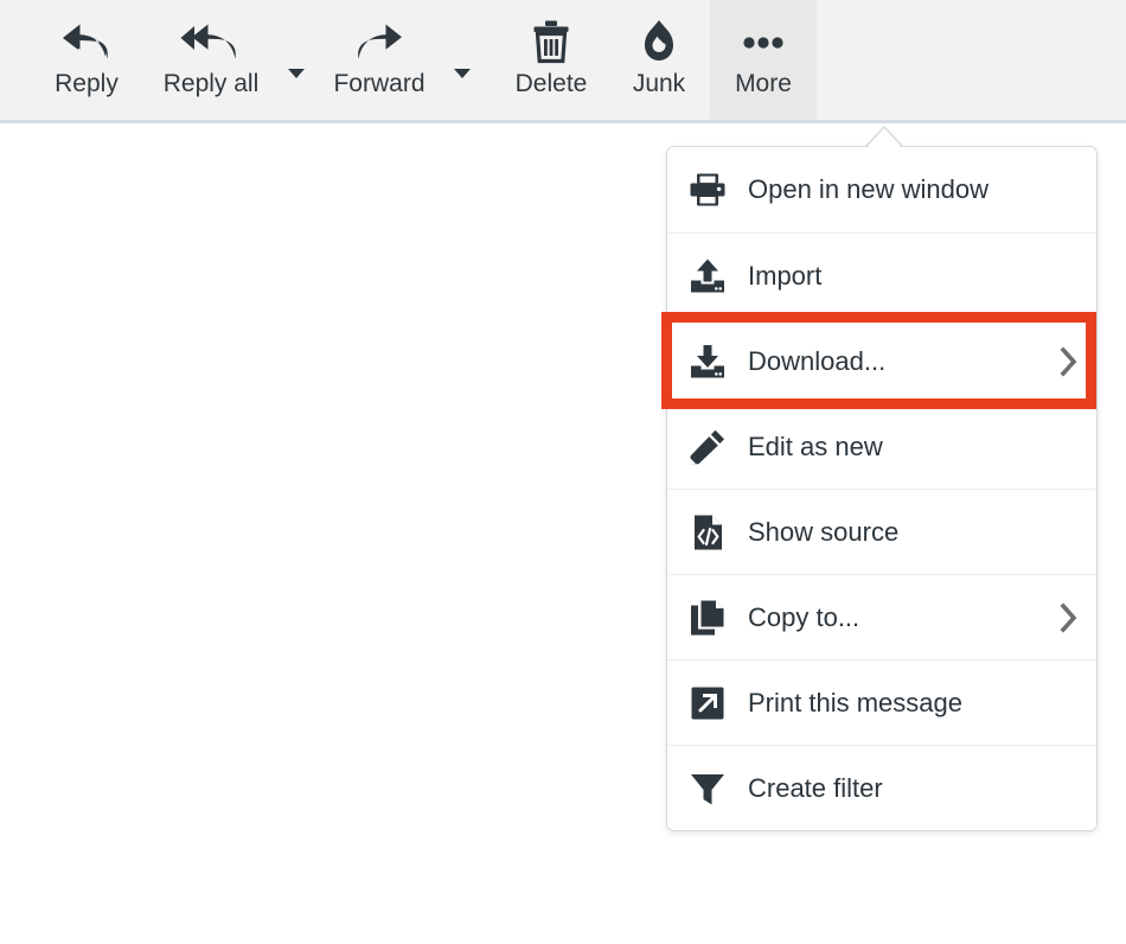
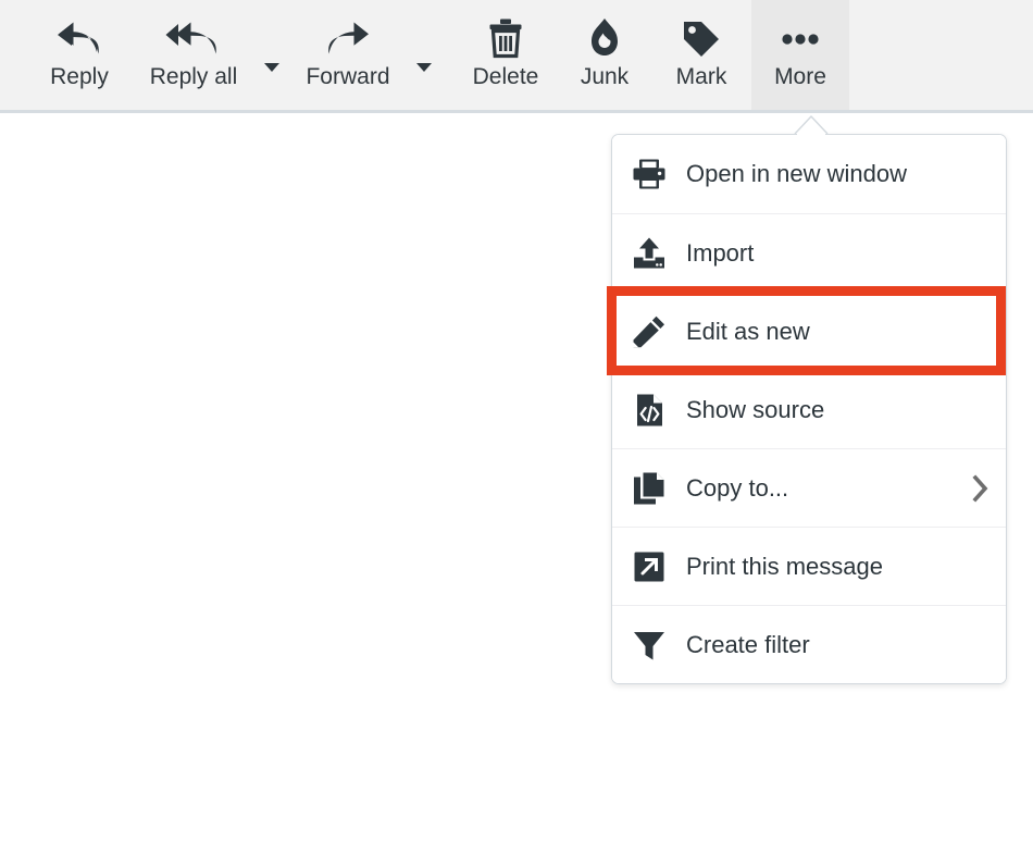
  Reply
  Reply all
  Forward
  Delete
  Junk
+ Mark
  More
  Open in new window
  Import
- Download...
  Edit as new
  Show source
  Copy to...
  Print this message
  Create filter
